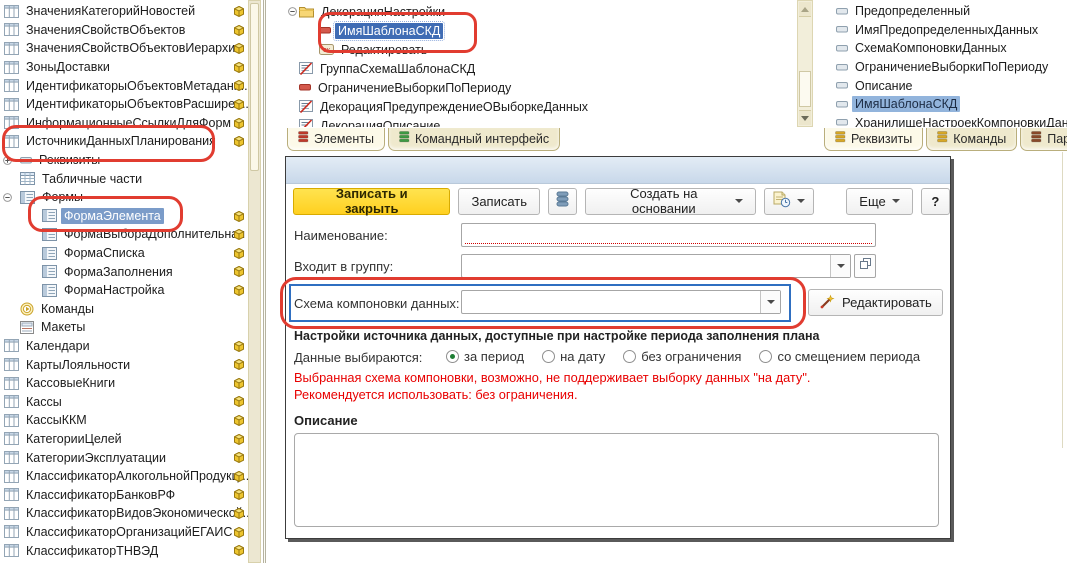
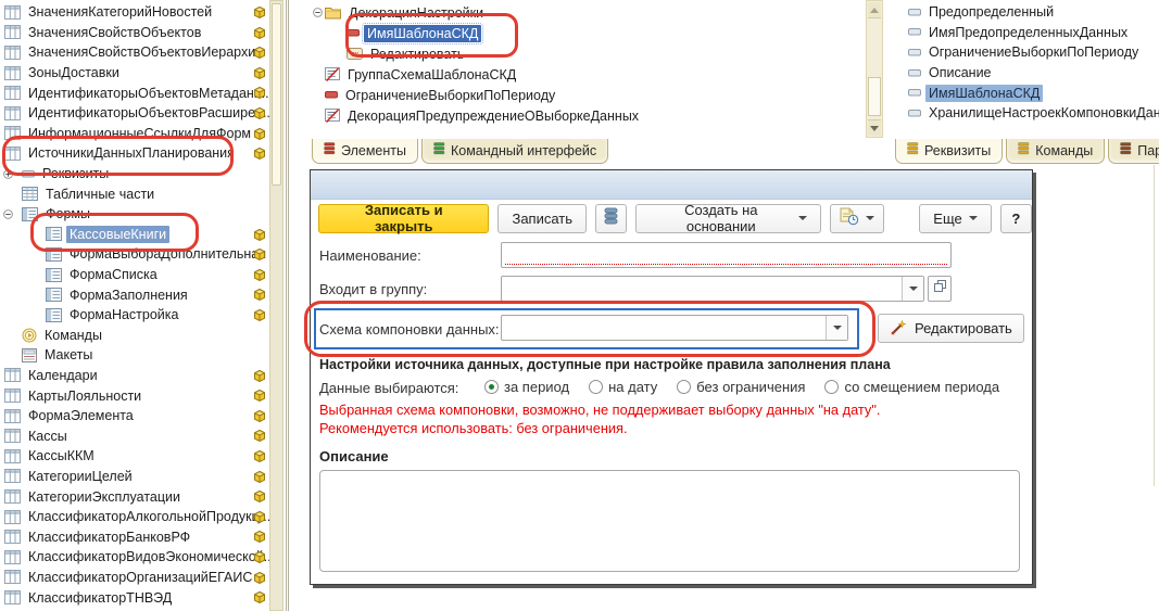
  ЗначенияКатегорийНовостей
  ЗначенияСвойствОбъектов
  ЗначенияСвойствОбъектовИерархи
  ЗоныДоставки
  ИдентификаторыОбъектовМетадан.
  ИдентификаторыОбъектовРасшире
  ИнформационныеСсылкиДляФорм
  ИсточникиДанныхПланирования
  Реквизиты
  Табличные части
  Формы
- ФормаЭлемента
+ КассовыеКниги
  ФормаВыбораДополнительн
  ФормаСписка
  ФормаЗаполнения
  ФормаНастройка
  Команды
  Макеты
  Календари
  КартыЛояльности
- КассовыеКниги
+ ФормаЭлемента
  Кассы
  КассыККМ
  КатегорииЦелей
  КатегорииЭксплуатации
  КлассификаторАлкогольнойПродук
  КлассификаторБанковРФ
  КлассификаторВидовЭкономическо.
  КлассификаторОрганизацийЕГАИС
  КлассификаторТНВЭД
  ДекорацияНастройки
  ИмяШаблонаСКД
  Редактировать
  ГруппаСхемаШаблонаСКД
  ОграничениеВыборкиПоПериоду
  ДекорацияПредупреждениеОВыборкеДанных
- ДекорацияОписание
  Элементы
  Командный интерфейс
  Предопределенный
  ИмяПредопределенныхДанных
- СхемаКомпоновкиДанных
  ОграничениеВыборкиПоПериоду
  Описание
  ИмяШаблонаСКД
  ХранилищеНастроекКомпоновкиДан
  Реквизиты
  Команды
  Записать и закрыть
  Записать
  Создать на основании
  Еще
  ?
  Наименование:
  Входит в группу:
  Схема компоновки данных:
  Редактировать
- Настройки источника данных, доступные при настройке периода заполнения плана
+ Настройки источника данных, доступные при настройке правила заполнения плана
  Данные выбираются:
  за период
  на дату
  без ограничения
  со смещением периода
  Выбранная схема компоновки, возможно, не поддерживает выборку данных "на дату".
  Рекомендуется использовать: без ограничения.
  Описание
